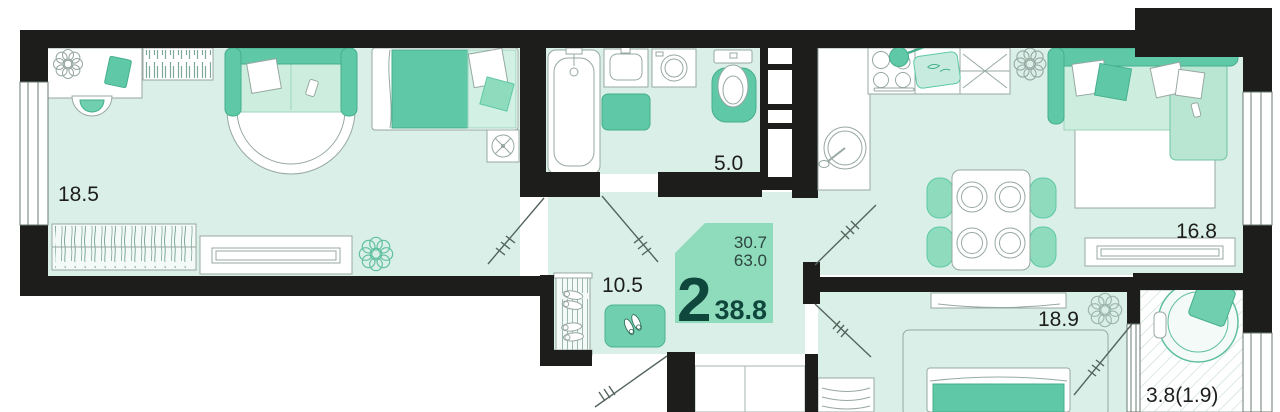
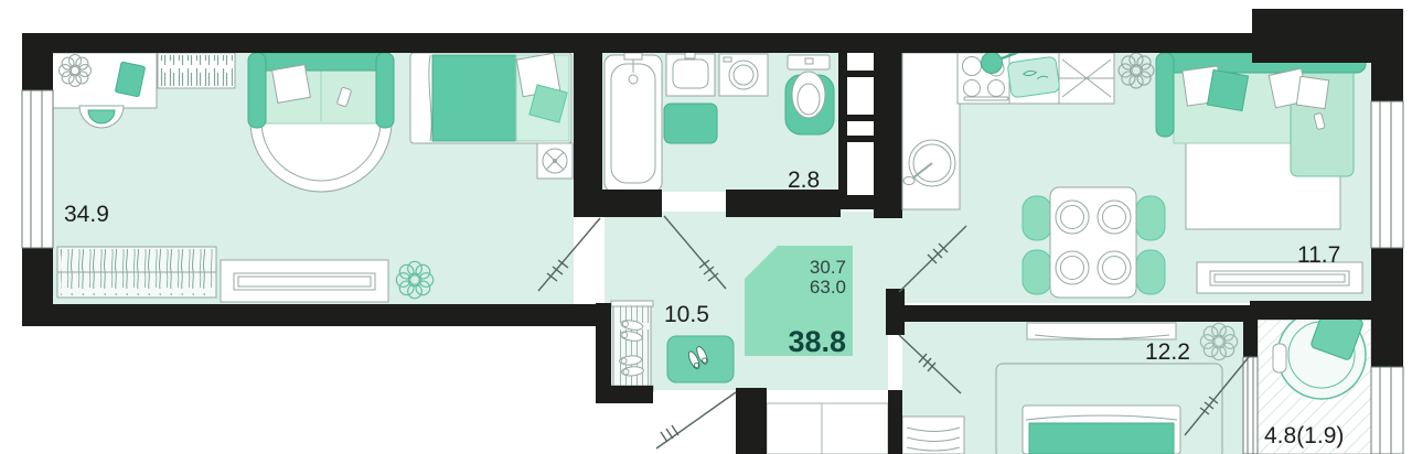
  30.7
  63.0
- 2
  38.8
- 18.5
+ 34.9
- 5.0
+ 2.8
  10.5
- 16.8
+ 11.7
- 18.9
+ 12.2
- 3.8(1.9)
+ 4.8(1.9)
